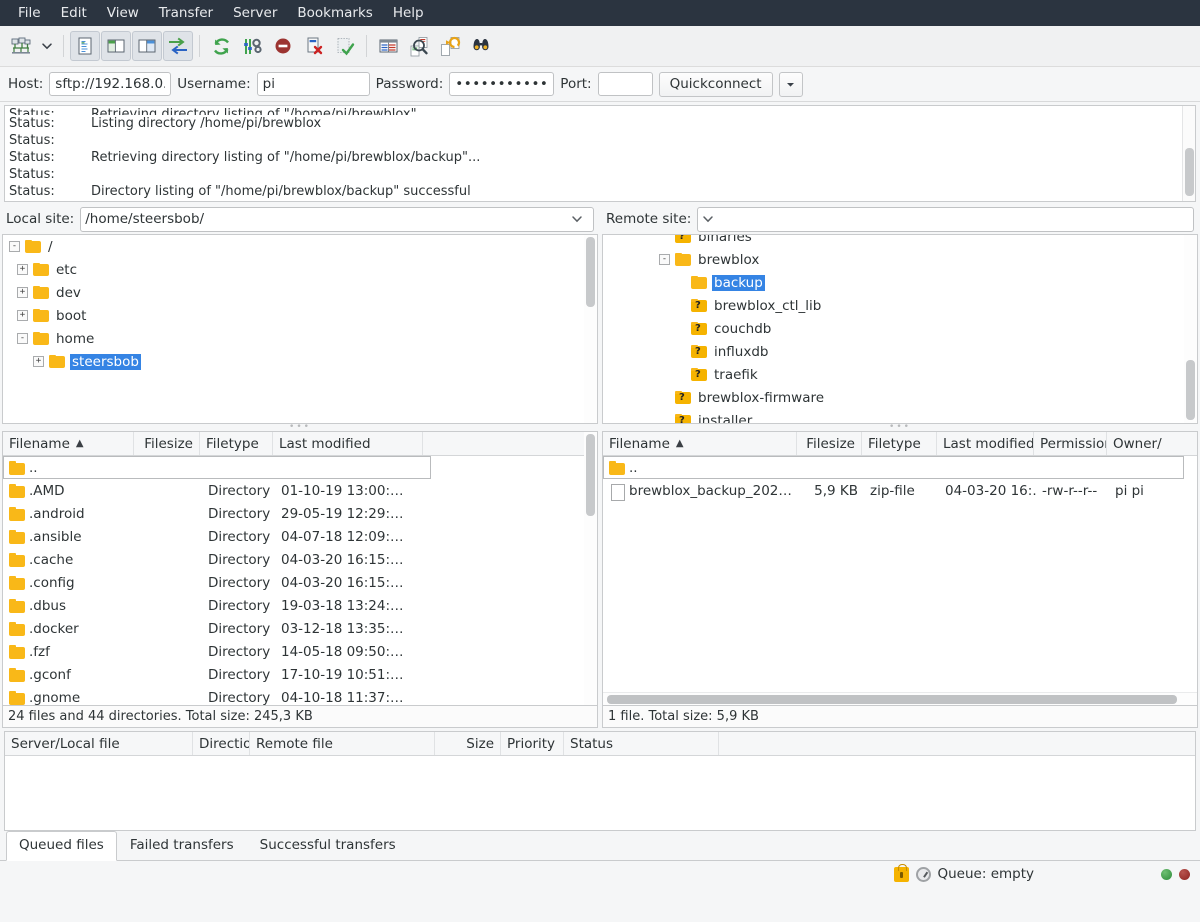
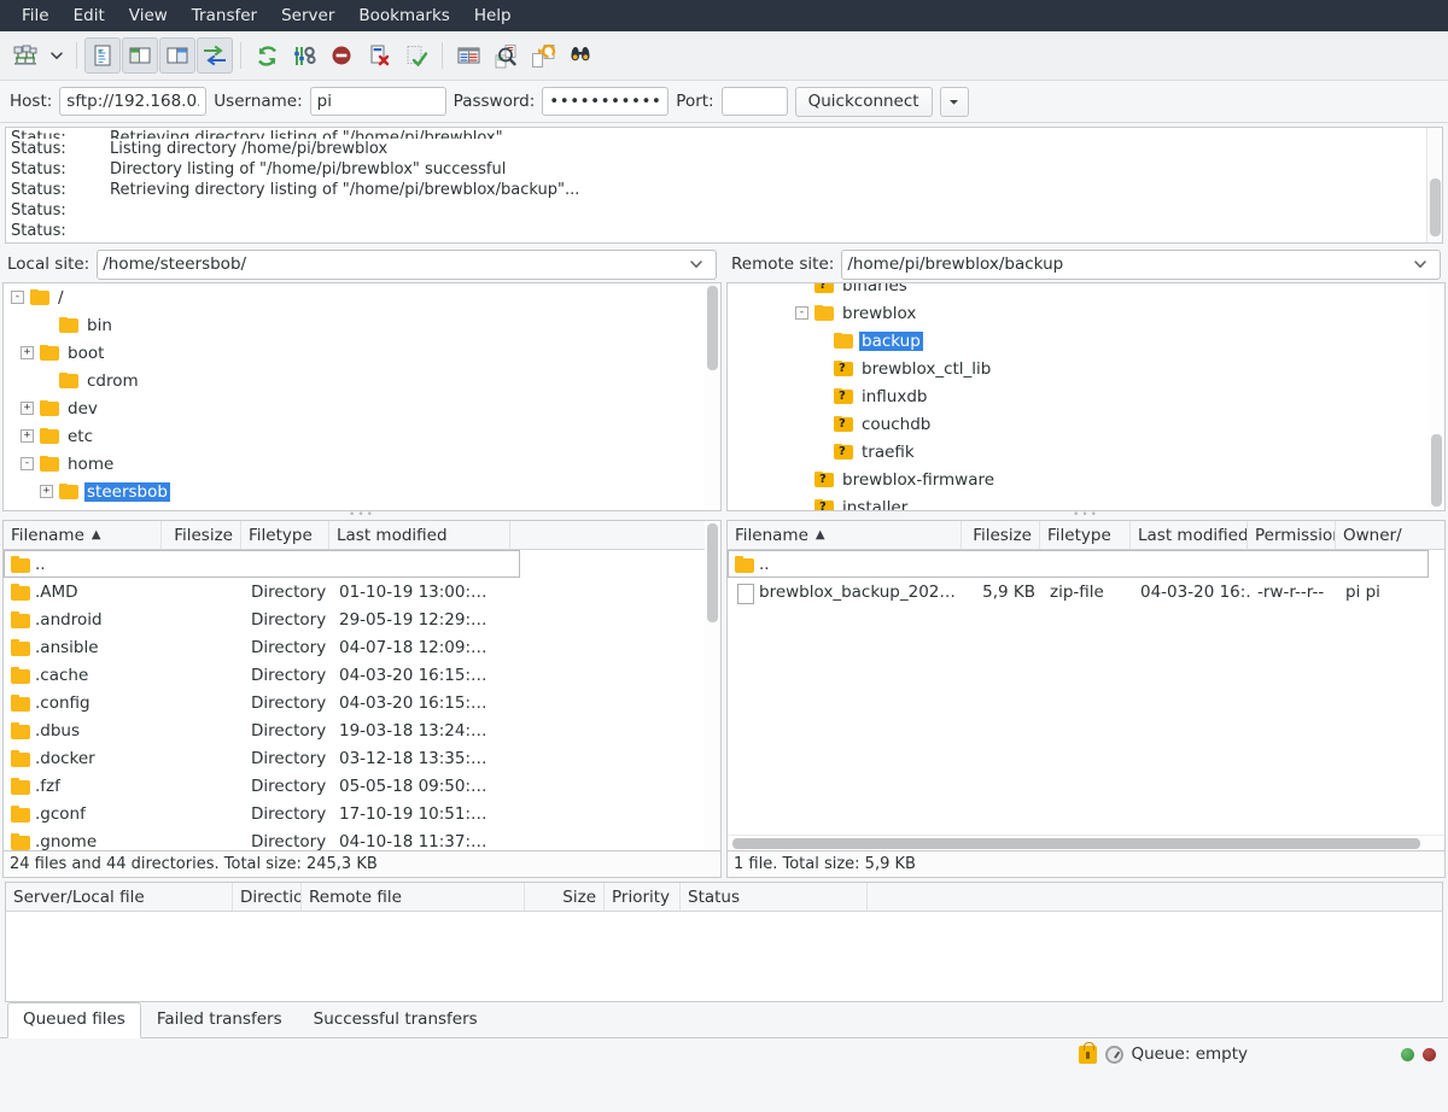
  File
  Edit
  View
  Transfer
  Server
  Bookmarks
  Help
  Host:
  sftp://192.168.0.
  Username:
  pi
  Password:
  Port:
  Quickconnect
  Status:
  Retrieving directory listing of "/home/pi/brewblox"...
  Status:
  Listing directory /home/pi/brewblox
  Status:
+ Directory listing of "/home/pi/brewblox" successful
  Status:
  Retrieving directory listing of "/home/pi/brewblox/backup"...
  Status:
  Status:
- Directory listing of "/home/pi/brewblox/backup" successful
  Local site:
  /home/steersbob/
  -
  /
+ bin
  +
- etc
+ boot
+ cdrom
  +
  dev
  +
- boot
+ etc
  -
  home
  +
  steersbob
  •••
  Filename
  ▲
  Filesize
  Filetype
  Last modified
  ..
  .AMD
  Directory
  01-10-19 13:00:…
  .android
  Directory
  29-05-19 12:29:…
  .ansible
  Directory
  04-07-18 12:09:…
  .cache
  Directory
  04-03-20 16:15:…
  .config
  Directory
  04-03-20 16:15:…
  .dbus
  Directory
  19-03-18 13:24:…
  .docker
  Directory
  03-12-18 13:35:…
  .fzf
  Directory
- 14-05-18 09:50:…
+ 05-05-18 09:50:…
  .gconf
  Directory
  17-10-19 10:51:…
  .gnome
  Directory
  04-10-18 11:37:…
  24 files and 44 directories. Total size: 245,3 KB
  Remote site:
+ /home/pi/brewblox/backup
  ?
  binaries
  -
  brewblox
  backup
  ?
  brewblox_ctl_lib
  ?
- couchdb
+ influxdb
  ?
- influxdb
+ couchdb
  ?
  traefik
  ?
  brewblox-firmware
  ?
  installer
  •••
  Filename
  ▲
  Filesize
  Filetype
  Last modified
  Permissio
  Owner/
  ..
  brewblox_backup_202…
  5,9 KB
  zip-file
  04-03-20 16:
  -rw-r--r--
  pi pi
  1 file. Total size: 5,9 KB
  Server/Local file
  Directio
  Remote file
  Size
  Priority
  Status
  Queued files
  Failed transfers
  Successful transfers
  Queue: empty
